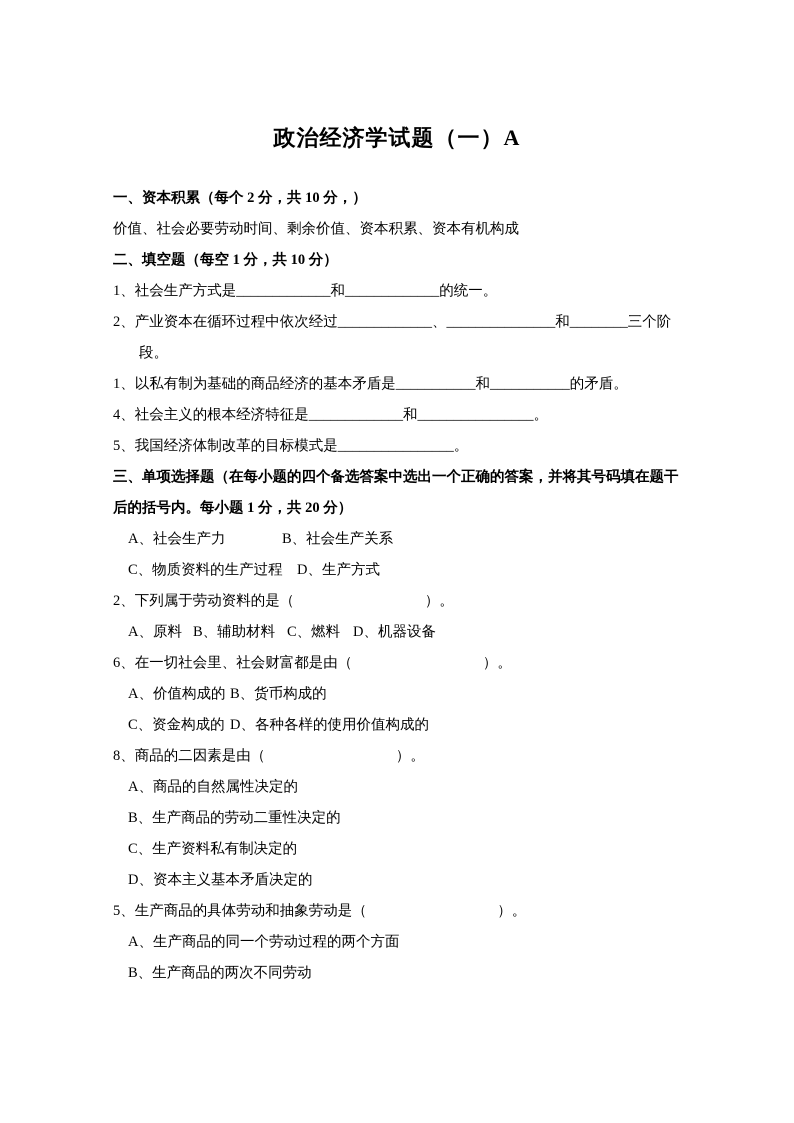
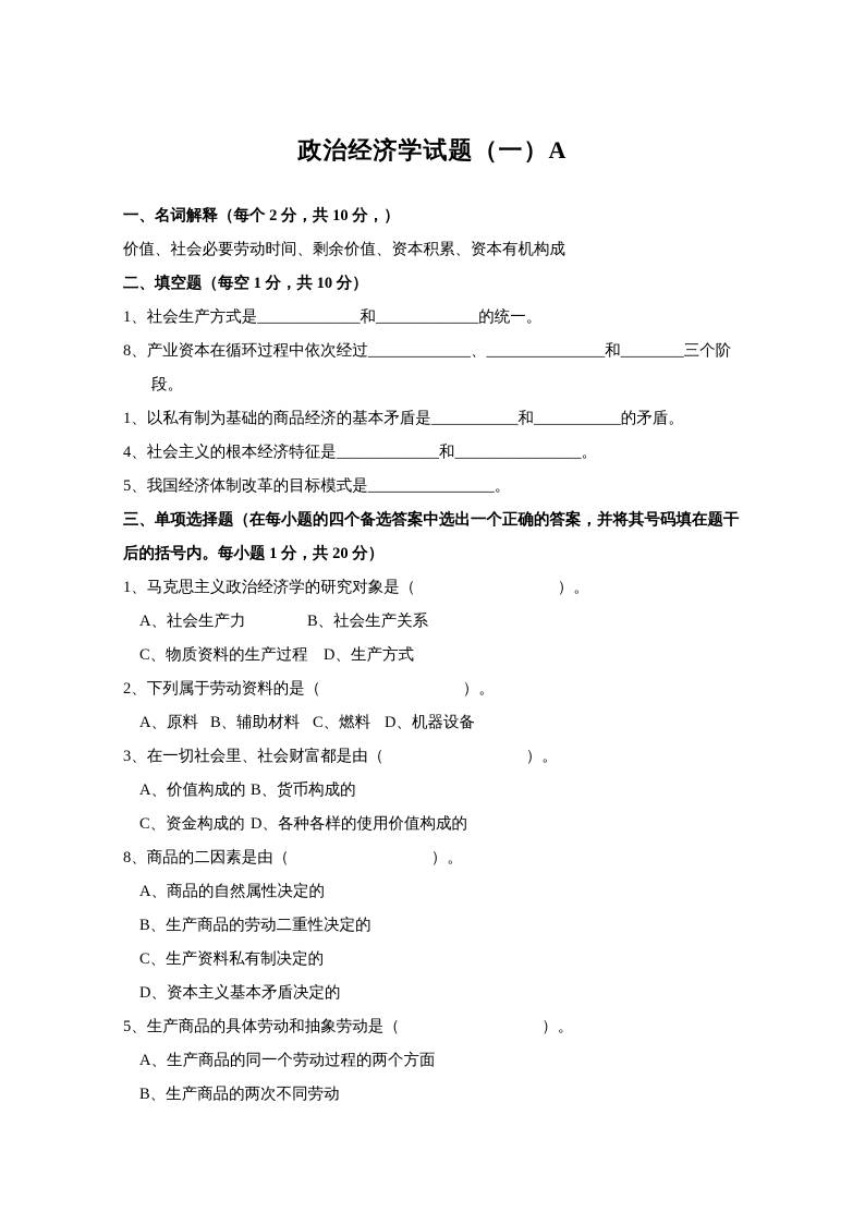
  政治经济学试题（一）A
- 一、资本积累（每个 2 分，共 10 分，）
+ 一、名词解释（每个 2 分，共 10 分，）
  价值、社会必要劳动时间、剩余价值、资本积累、资本有机构成
  二、填空题（每空 1 分，共 10 分）
  1、社会生产方式是_____________和_____________的统一。
- 2、产业资本在循环过程中依次经过_____________、_______________和________三个阶
+ 8、产业资本在循环过程中依次经过_____________、_______________和________三个阶
  段。
  1、以私有制为基础的商品经济的基本矛盾是___________和___________的矛盾。
  4、社会主义的根本经济特征是_____________和________________。
  5、我国经济体制改革的目标模式是________________。
  三、单项选择题（在每小题的四个备选答案中选出一个正确的答案，并将其号码填在题干
  后的括号内。每小题 1 分，共 20 分）
+ 1、马克思主义政治经济学的研究对象是（ ）。
  A、社会生产力 B、社会生产关系
  C、物质资料的生产过程 D、生产方式
  2、下列属于劳动资料的是（ ）。
  A、原料 B、辅助材料 C、燃料 D、机器设备
- 6、在一切社会里、社会财富都是由（ ）。
+ 3、在一切社会里、社会财富都是由（ ）。
  A、价值构成的 B、货币构成的
  C、资金构成的 D、各种各样的使用价值构成的
  8、商品的二因素是由（ ）。
  A、商品的自然属性决定的
  B、生产商品的劳动二重性决定的
  C、生产资料私有制决定的
  D、资本主义基本矛盾决定的
  5、生产商品的具体劳动和抽象劳动是（ ）。
  A、生产商品的同一个劳动过程的两个方面
  B、生产商品的两次不同劳动
